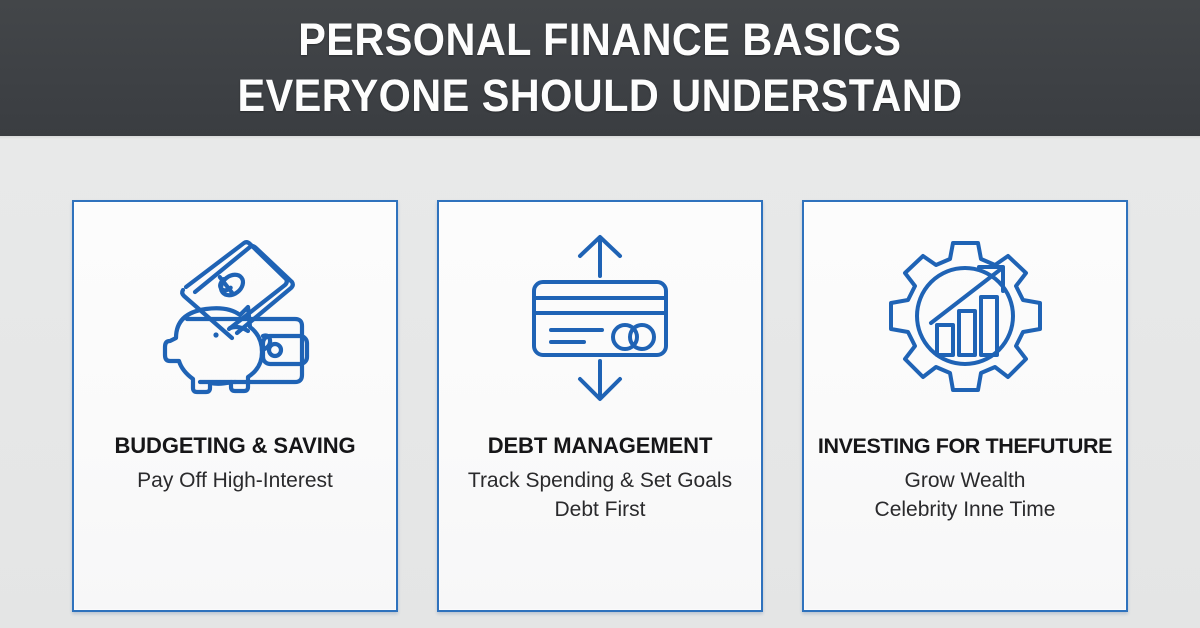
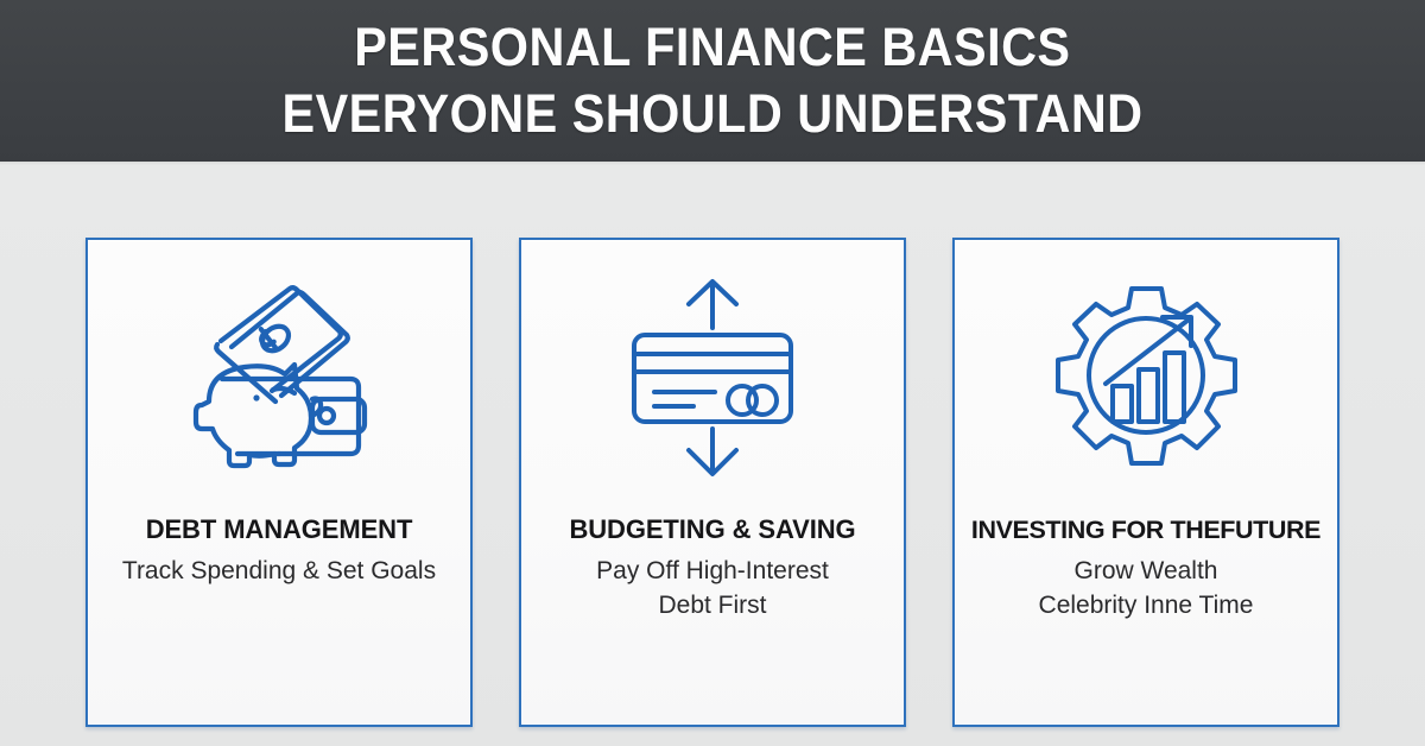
  PERSONAL FINANCE BASICS
  EVERYONE SHOULD UNDERSTAND
- BUDGETING & SAVING
+ DEBT MANAGEMENT
- Pay Off High-Interest
+ Track Spending & Set Goals
- DEBT MANAGEMENT
+ BUDGETING & SAVING
- Track Spending & Set Goals
+ Pay Off High-Interest
  Debt First
  INVESTING FOR THEFUTURE
  Grow Wealth
  Celebrity Inne Time
